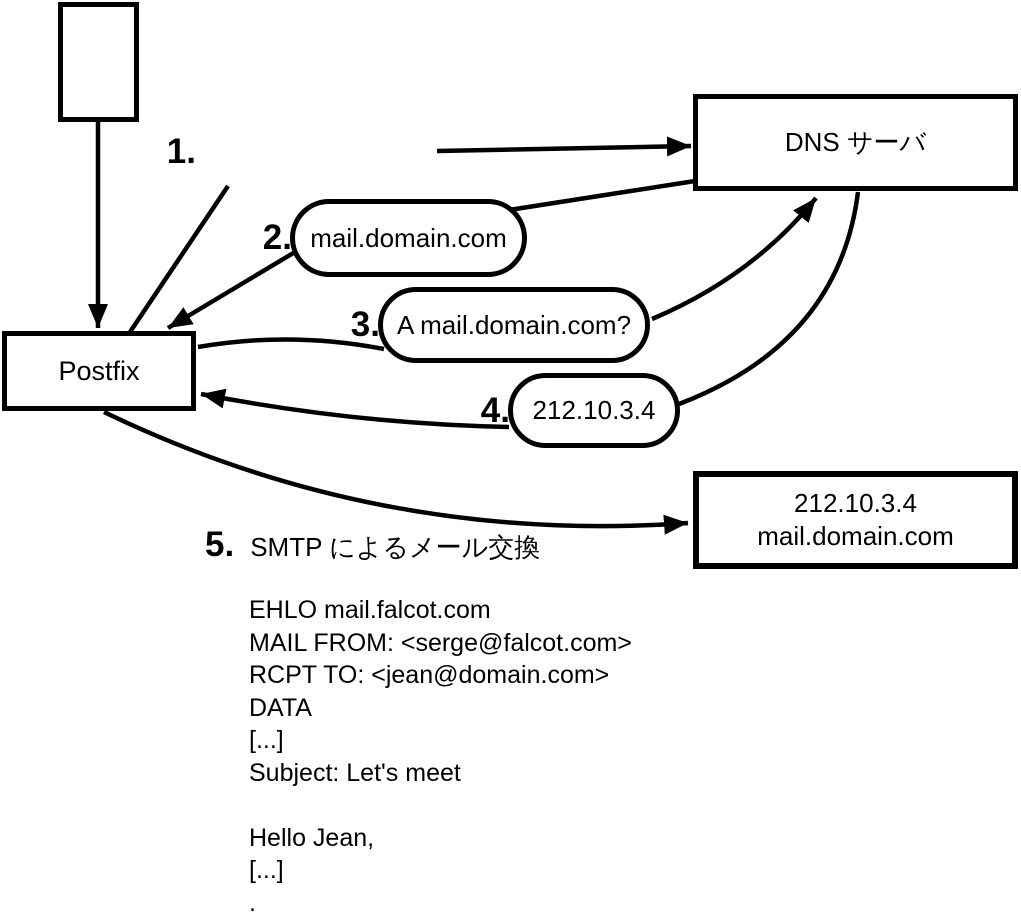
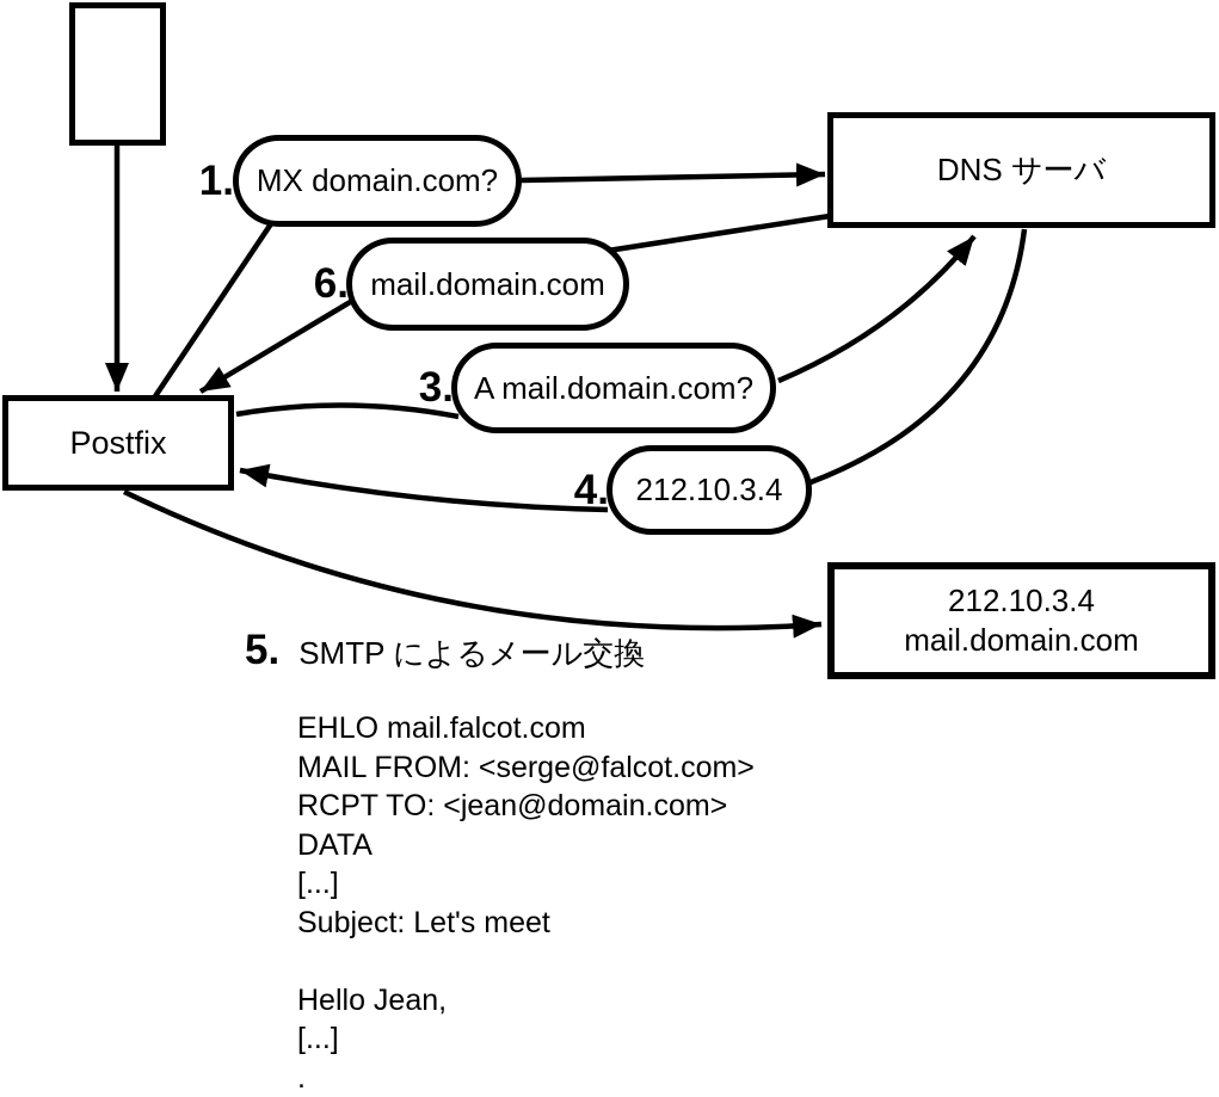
  Postfix
  DNS サーバ
  212.10.3.4
  mail.domain.com
  1.
+ MX domain.com?
- 2.
+ 6.
  mail.domain.com
  3.
  A mail.domain.com?
  4.
  212.10.3.4
  5.
  SMTP によるメール交換
  EHLO mail.falcot.com
  MAIL FROM: <serge@falcot.com>
  RCPT TO: <jean@domain.com>
  DATA
  [...]
  Subject: Let's meet
  Hello Jean,
  [...]
  .
